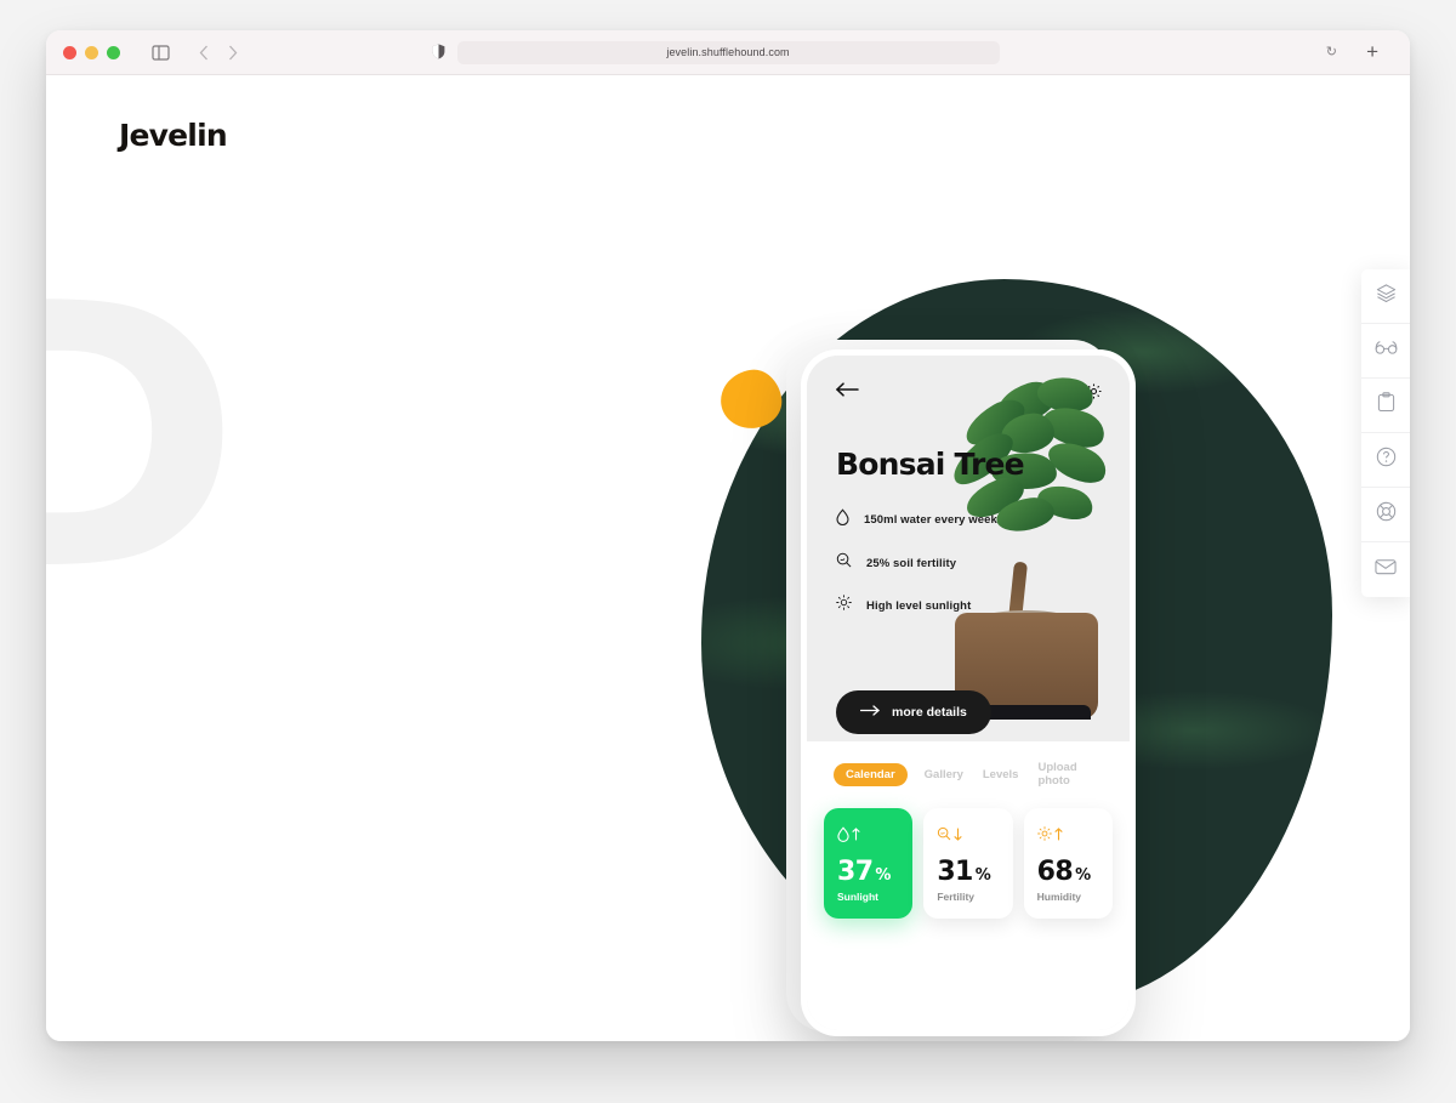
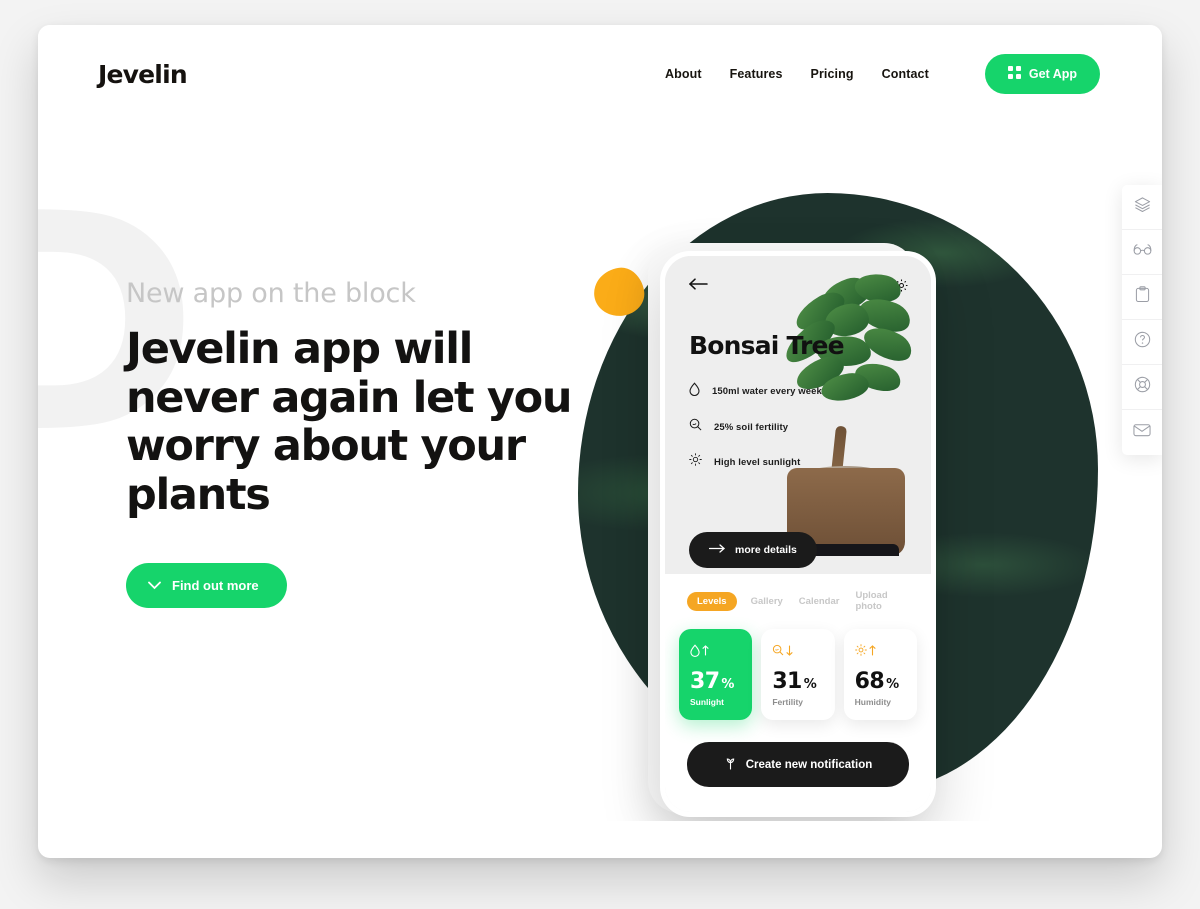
- jevelin.shufflehound.com
- ↻
- +
  D
  Jevelin
+ About
+ Features
+ Pricing
+ Contact
+ Get App
+ New app on the block
+ Jevelin app will never again let you worry about your plants
+ Find out more
  Bonsai Tree
  150ml water every week
  25% soil fertility
  High level sunlight
  more details
- Calendar
+ Levels
  Gallery
- Levels
+ Calendar
  Upload photo
  37 %
  Sunlight
  31 %
  Fertility
  68 %
  Humidity
+ Create new notification
